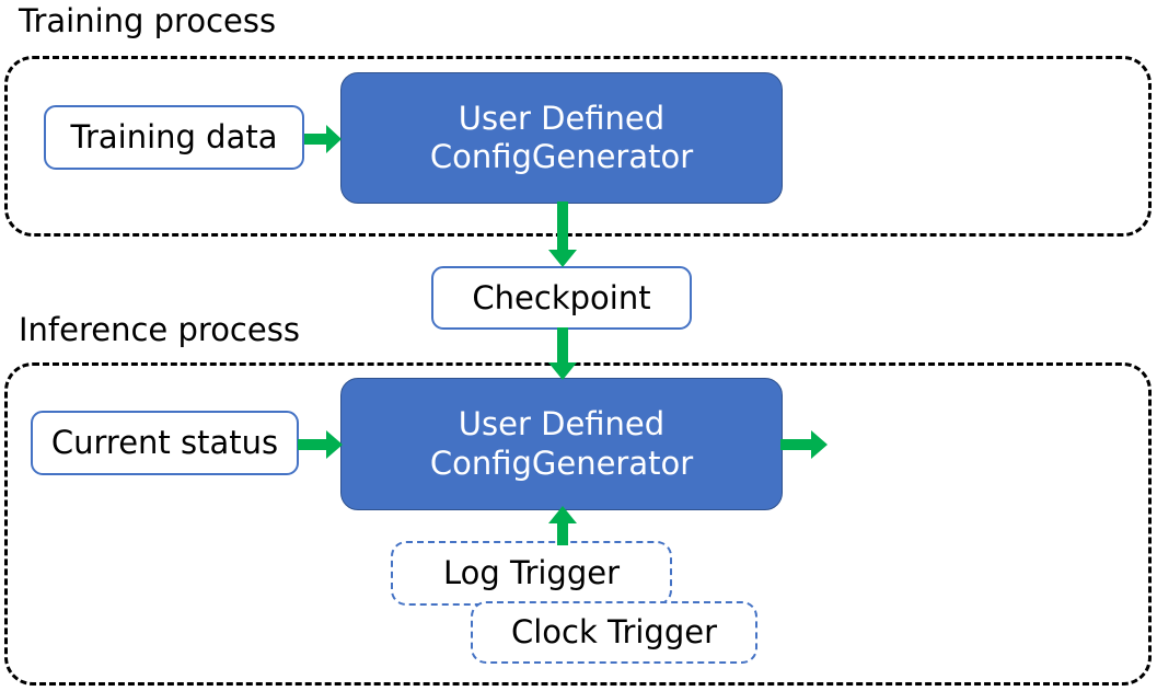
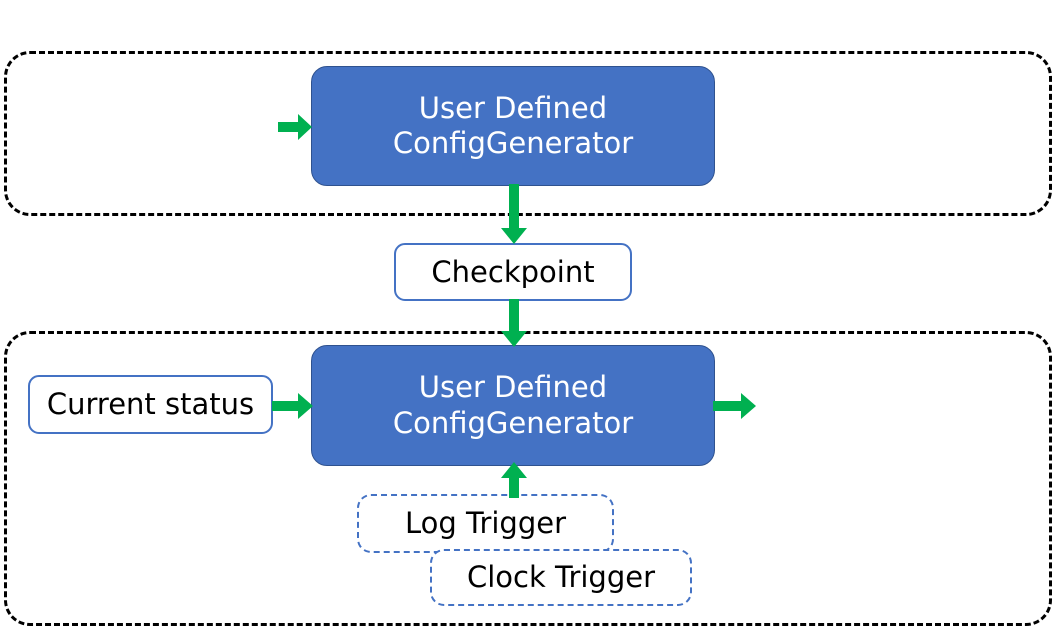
- Training process
- Inference process
- Training data
  User Defined
  ConfigGenerator
  Checkpoint
  Current status
  User Defined
  ConfigGenerator
  Log Trigger
  Clock Trigger
